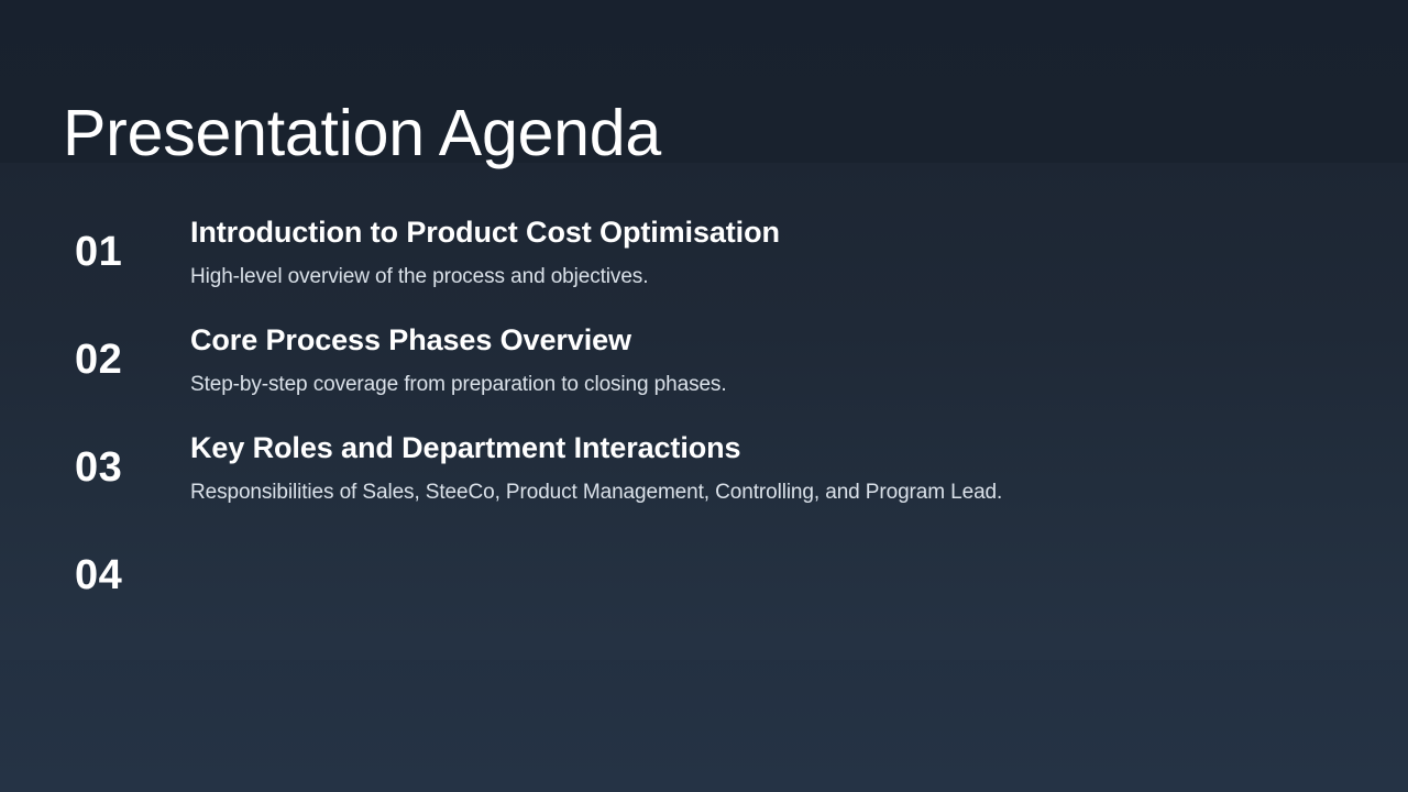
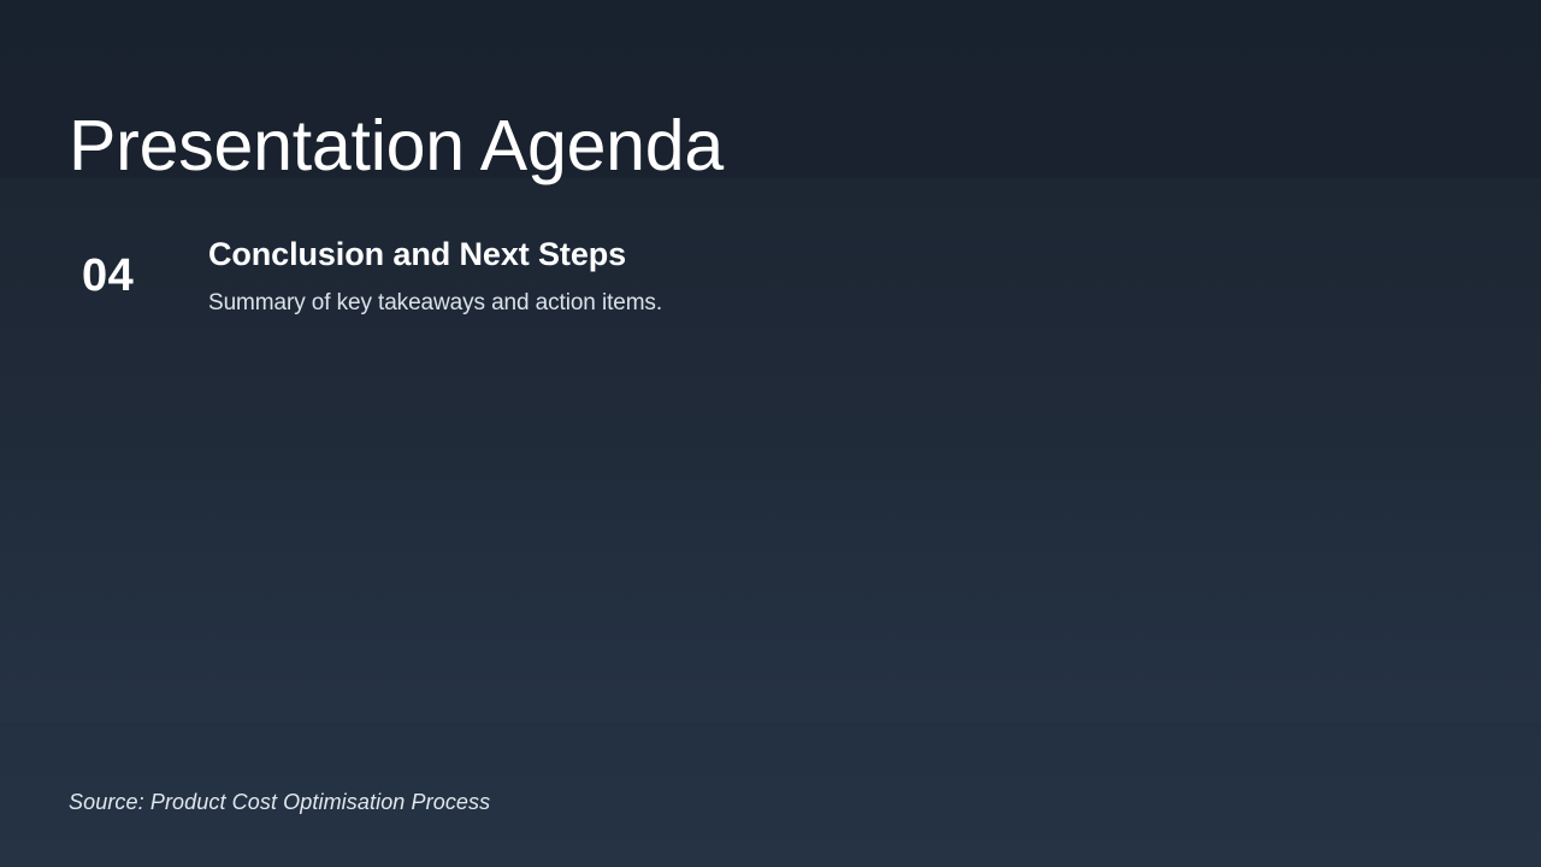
  Presentation Agenda
- 01
- Introduction to Product Cost Optimisation
- High-level overview of the process and objectives.
- 02
- Core Process Phases Overview
- Step-by-step coverage from preparation to closing phases.
- 03
- Key Roles and Department Interactions
- Responsibilities of Sales, SteeCo, Product Management, Controlling, and Program Lead.
  04
+ Conclusion and Next Steps
+ Summary of key takeaways and action items.
+ Source: Product Cost Optimisation Process
